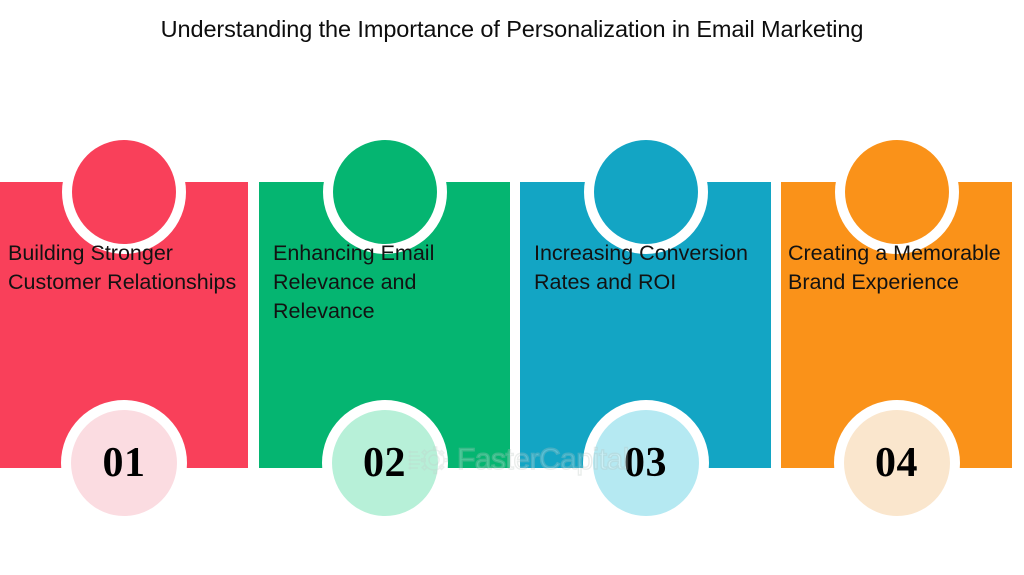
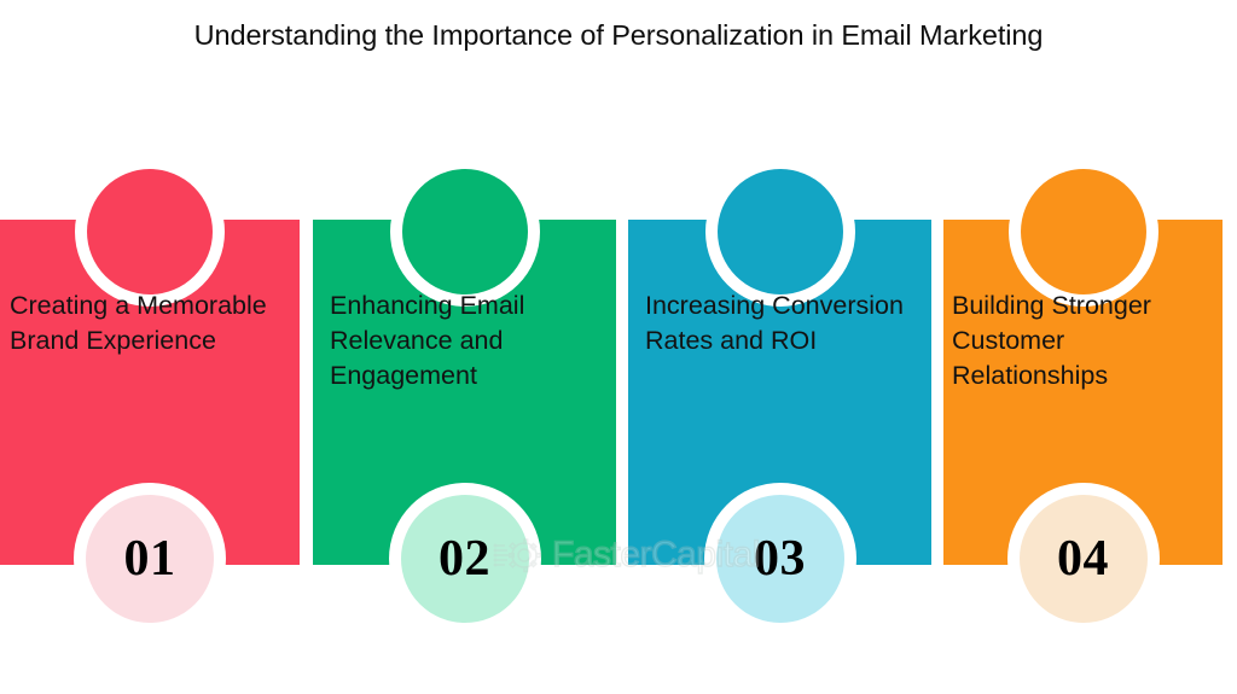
  Understanding the Importance of Personalization in Email Marketing
- Building Stronger Customer Relationships
+ Creating a Memorable Brand Experience
  01
- Enhancing Email Relevance and Relevance
+ Enhancing Email Relevance and Engagement
  02
  Increasing Conversion Rates and ROI
  03
- Creating a Memorable Brand Experience
+ Building Stronger Customer Relationships
  04
  FasterCapital
